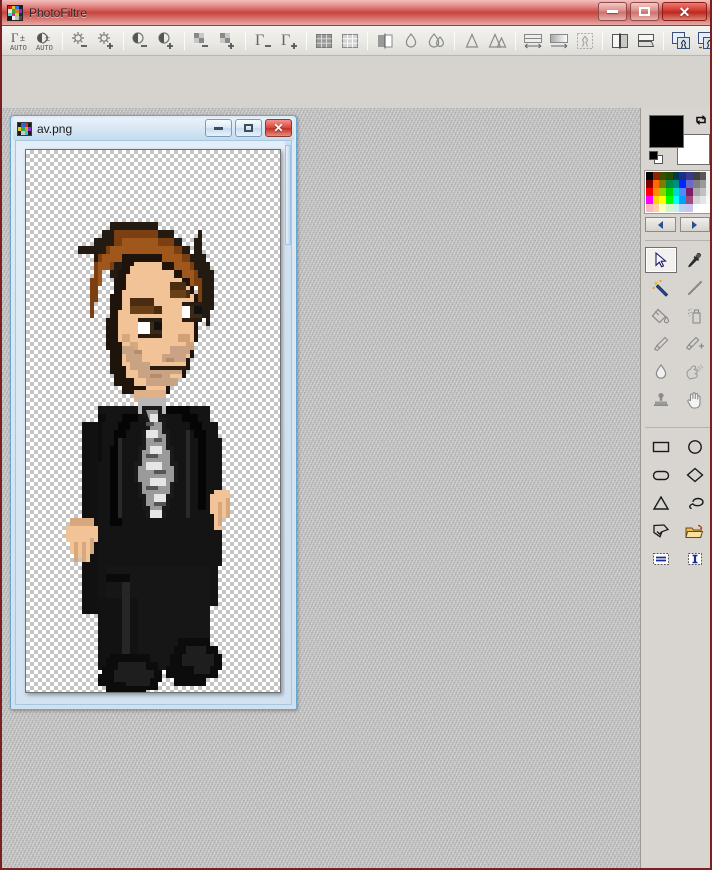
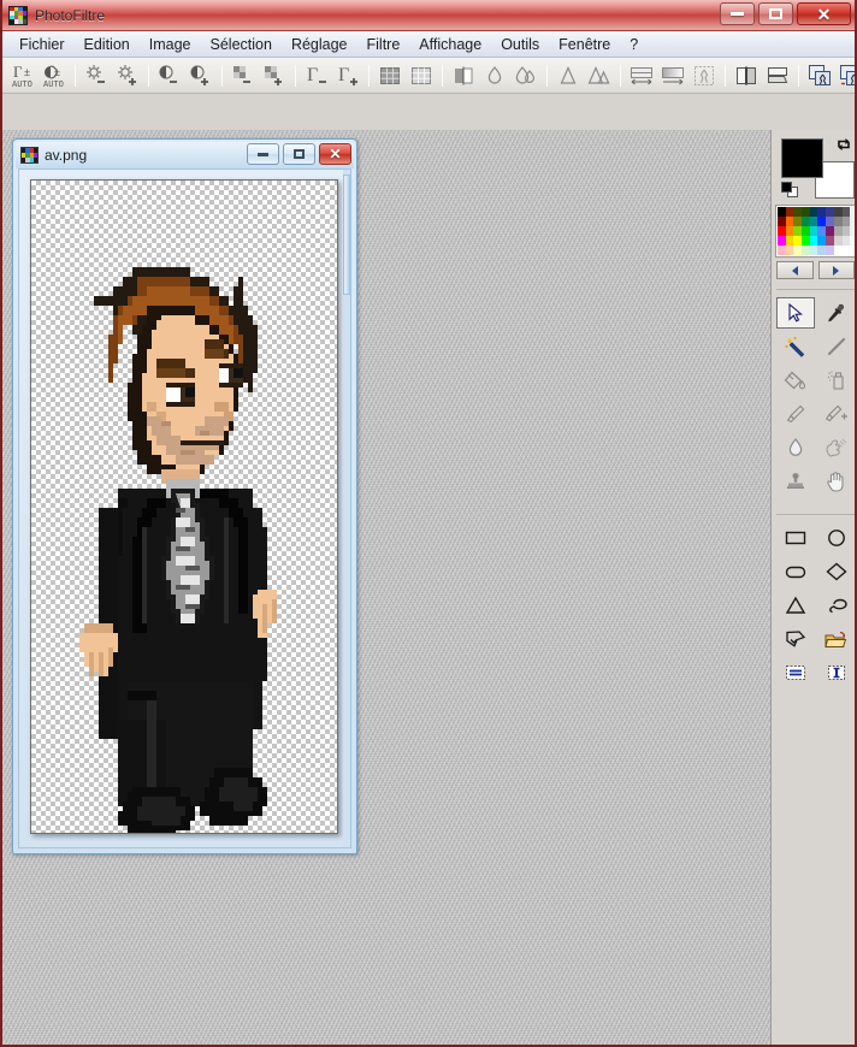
  PhotoFiltre
  ✕
+ Fichier
+ Edition
+ Image
+ Sélection
+ Réglage
+ Filtre
+ Affichage
+ Outils
+ Fenêtre
+ ?
  Γ
  ±
  AUTO
  ±
  AUTO
  Γ
  Γ
  av.png
  ✕
